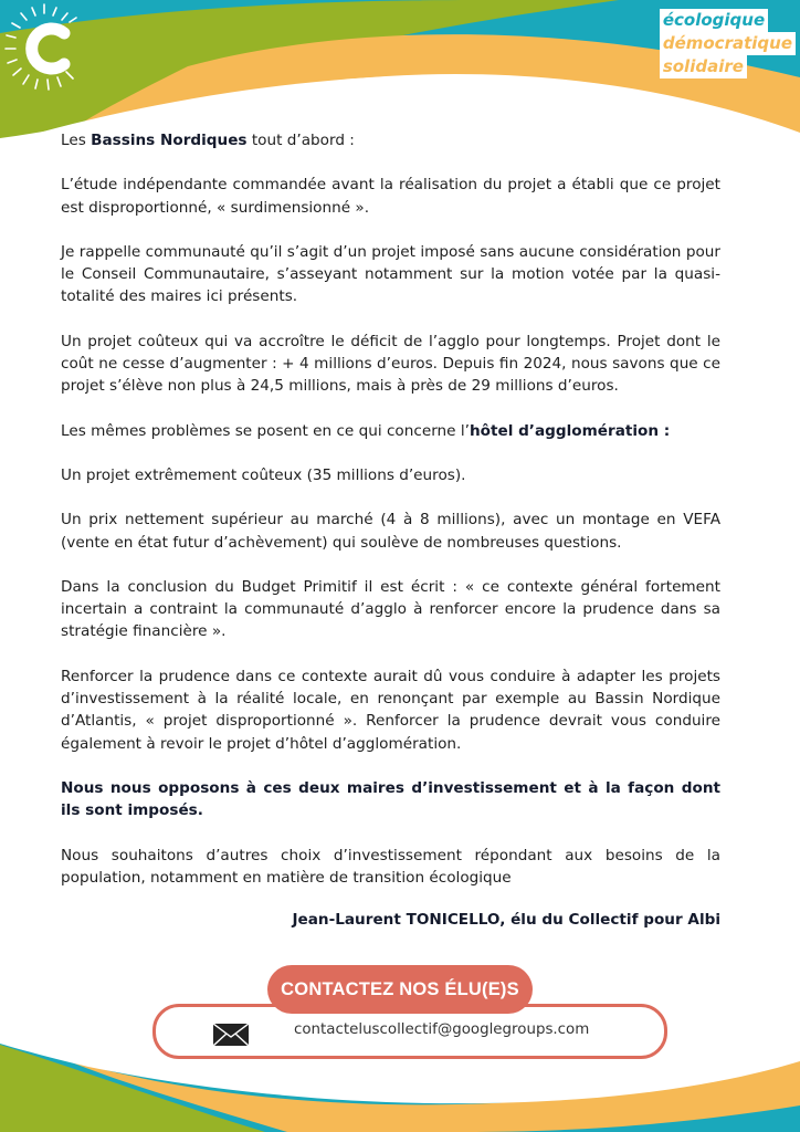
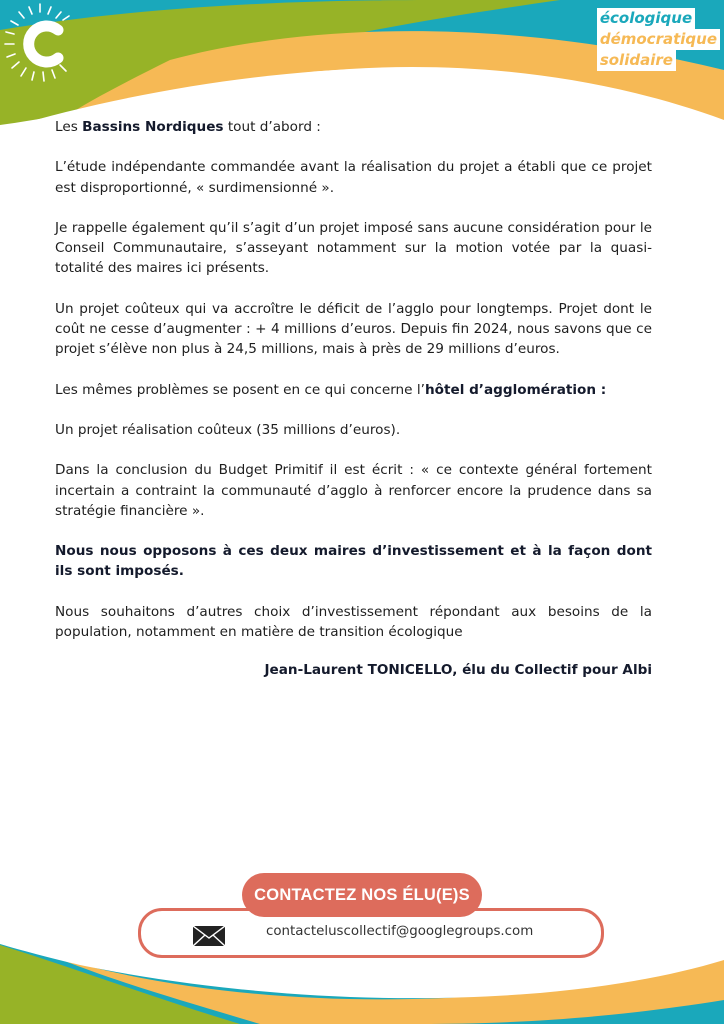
  écologique
  démocratique
  solidaire
  Les Bassins Nordiques tout d’abord :
  L’étude indépendante commandée avant la réalisation du projet a établi que ce projet est disproportionné, « surdimensionné ».
- Je rappelle communauté qu’il s’agit d’un projet imposé sans aucune considération pour le Conseil Communautaire, s’asseyant notamment sur la motion votée par la quasi-totalité des maires ici présents.
+ Je rappelle également qu’il s’agit d’un projet imposé sans aucune considération pour le Conseil Communautaire, s’asseyant notamment sur la motion votée par la quasi-totalité des maires ici présents.
  Un projet coûteux qui va accroître le déficit de l’agglo pour longtemps. Projet dont le coût ne cesse d’augmenter : + 4 millions d’euros. Depuis fin 2024, nous savons que ce projet s’élève non plus à 24,5 millions, mais à près de 29 millions d’euros.
  Les mêmes problèmes se posent en ce qui concerne l’hôtel d’agglomération :
- Un projet extrêmement coûteux (35 millions d’euros).
+ Un projet réalisation coûteux (35 millions d’euros).
- Un prix nettement supérieur au marché (4 à 8 millions), avec un montage en VEFA (vente en état futur d’achèvement) qui soulève de nombreuses questions.
  Dans la conclusion du Budget Primitif il est écrit : « ce contexte général fortement incertain a contraint la communauté d’agglo à renforcer encore la prudence dans sa stratégie financière ».
- Renforcer la prudence dans ce contexte aurait dû vous conduire à adapter les projets d’investissement à la réalité locale, en renonçant par exemple au Bassin Nordique d’Atlantis, « projet disproportionné ». Renforcer la prudence devrait vous conduire également à revoir le projet d’hôtel d’agglomération.
  Nous nous opposons à ces deux maires d’investissement et à la façon dont ils sont imposés.
  Nous souhaitons d’autres choix d’investissement répondant aux besoins de la population, notamment en matière de transition écologique
  Jean-Laurent TONICELLO, élu du Collectif pour Albi
  CONTACTEZ NOS ÉLU(E)S
  contacteluscollectif@googlegroups.com
